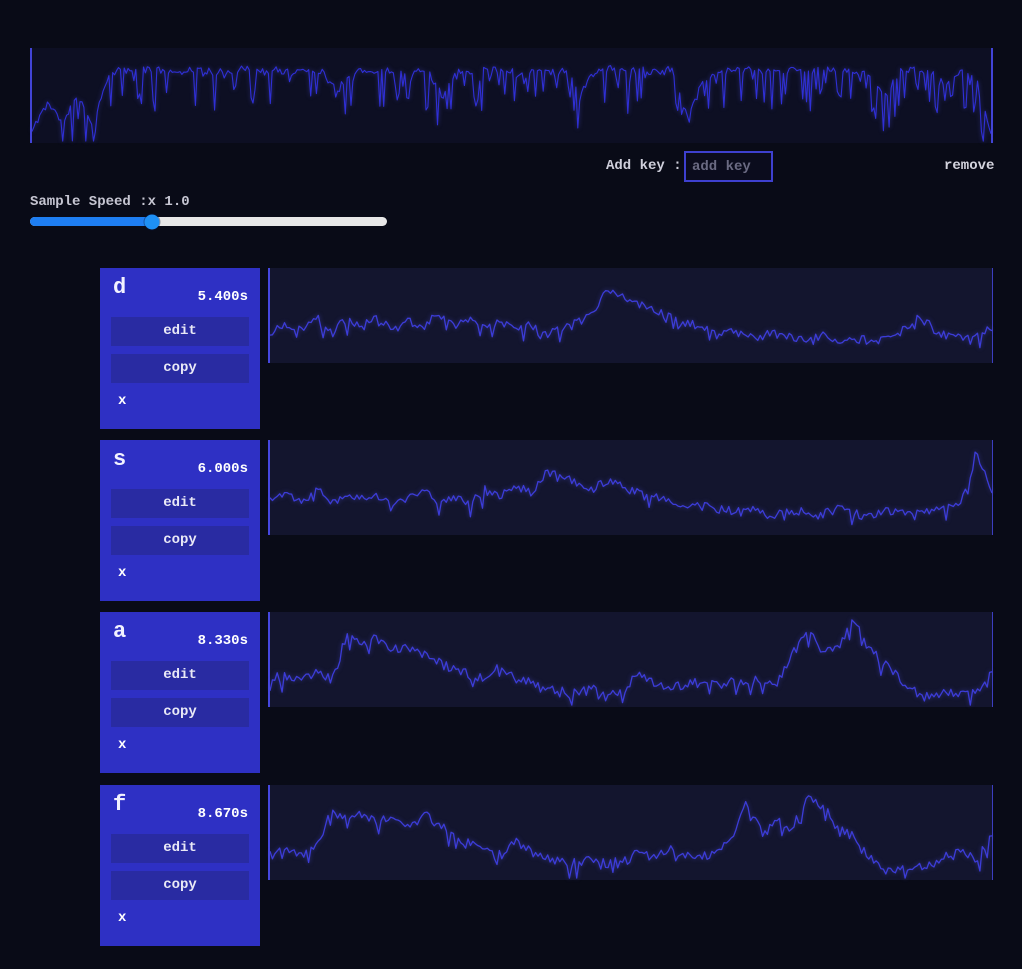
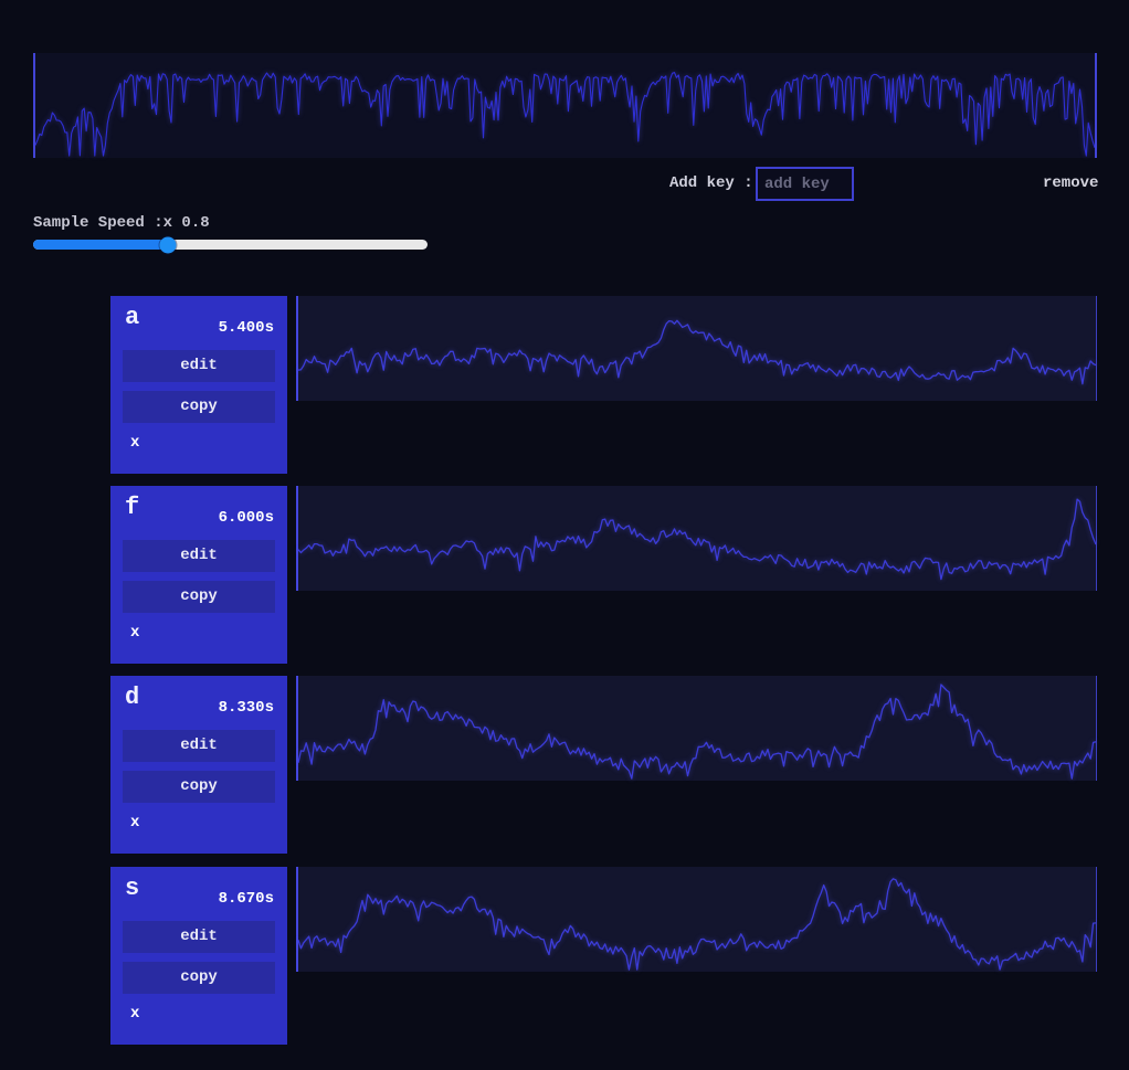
  Add key :
  add key
  remove
- Sample Speed :x 1.0
+ Sample Speed :x 0.8
- d
+ a
  5.400s
  edit
  copy
  x
- s
+ f
  6.000s
  edit
  copy
  x
- a
+ d
  8.330s
  edit
  copy
  x
- f
+ s
  8.670s
  edit
  copy
  x
